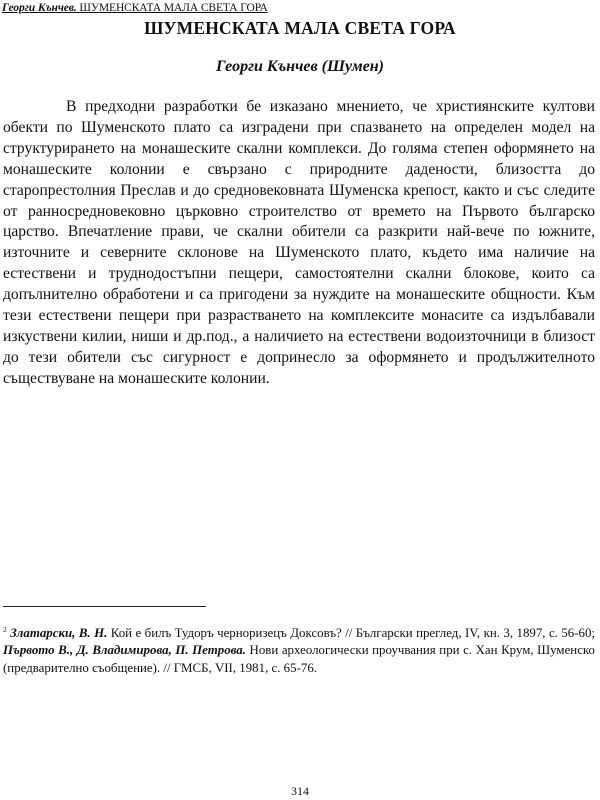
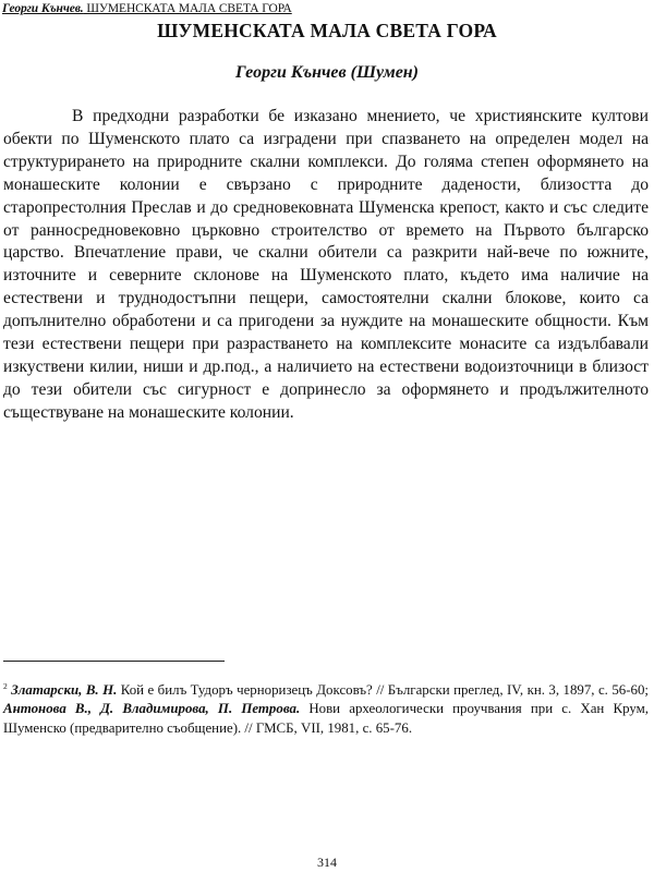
  Георги Кънчев. ШУМЕНСКАТА МАЛА СВЕТА ГОРА
  ШУМЕНСКАТА МАЛА СВЕТА ГОРА
  Георги Кънчев (Шумен)
- В предходни разработки бе изказано мнението, че християнските култови обекти по Шуменското плато са изградени при спазването на определен модел на структурирането на монашеските скални комплекси. До голяма степен оформянето на монашеските колонии е свързано с природните дадености, близостта до старопрестолния Преслав и до средновековната Шуменска крепост, както и със следите от ранносредновековно църковно строителство от времето на Първото българско царство. Впечатление прави, че скални обители са разкрити най-вече по южните, източните и северните склонове на Шуменското плато, където има наличие на естествени и труднодостъпни пещери, самостоятелни скални блокове, които са допълнително обработени и са пригодени за нуждите на монашеските общности. Към тези естествени пещери при разрастването на комплексите монасите са издълбавали изкуствени килии, ниши и др.под., а наличието на естествени водоизточници в близост до тези обители със сигурност е допринесло за оформянето и продължителното съществуване на монашеските колонии.
+ В предходни разработки бе изказано мнението, че християнските култови обекти по Шуменското плато са изградени при спазването на определен модел на структурирането на природните скални комплекси. До голяма степен оформянето на монашеските колонии е свързано с природните дадености, близостта до старопрестолния Преслав и до средновековната Шуменска крепост, както и със следите от ранносредновековно църковно строителство от времето на Първото българско царство. Впечатление прави, че скални обители са разкрити най-вече по южните, източните и северните склонове на Шуменското плато, където има наличие на естествени и труднодостъпни пещери, самостоятелни скални блокове, които са допълнително обработени и са пригодени за нуждите на монашеските общности. Към тези естествени пещери при разрастването на комплексите монасите са издълбавали изкуствени килии, ниши и др.под., а наличието на естествени водоизточници в близост до тези обители със сигурност е допринесло за оформянето и продължителното съществуване на монашеските колонии.
- 2 Златарски, В. Н. Кой е билъ Тудоръ черноризецъ Доксовъ? // Български преглед, IV, кн. 3, 1897, с. 56-60; Първото В., Д. Владимирова, П. Петрова. Нови археологически проучвания при с. Хан Крум, Шуменско (предварително съобщение). // ГМСБ, VII, 1981, с. 65-76.
+ 2 Златарски, В. Н. Кой е билъ Тудоръ черноризецъ Доксовъ? // Български преглед, IV, кн. 3, 1897, с. 56-60; Антонова В., Д. Владимирова, П. Петрова. Нови археологически проучвания при с. Хан Крум, Шуменско (предварително съобщение). // ГМСБ, VII, 1981, с. 65-76.
  314
